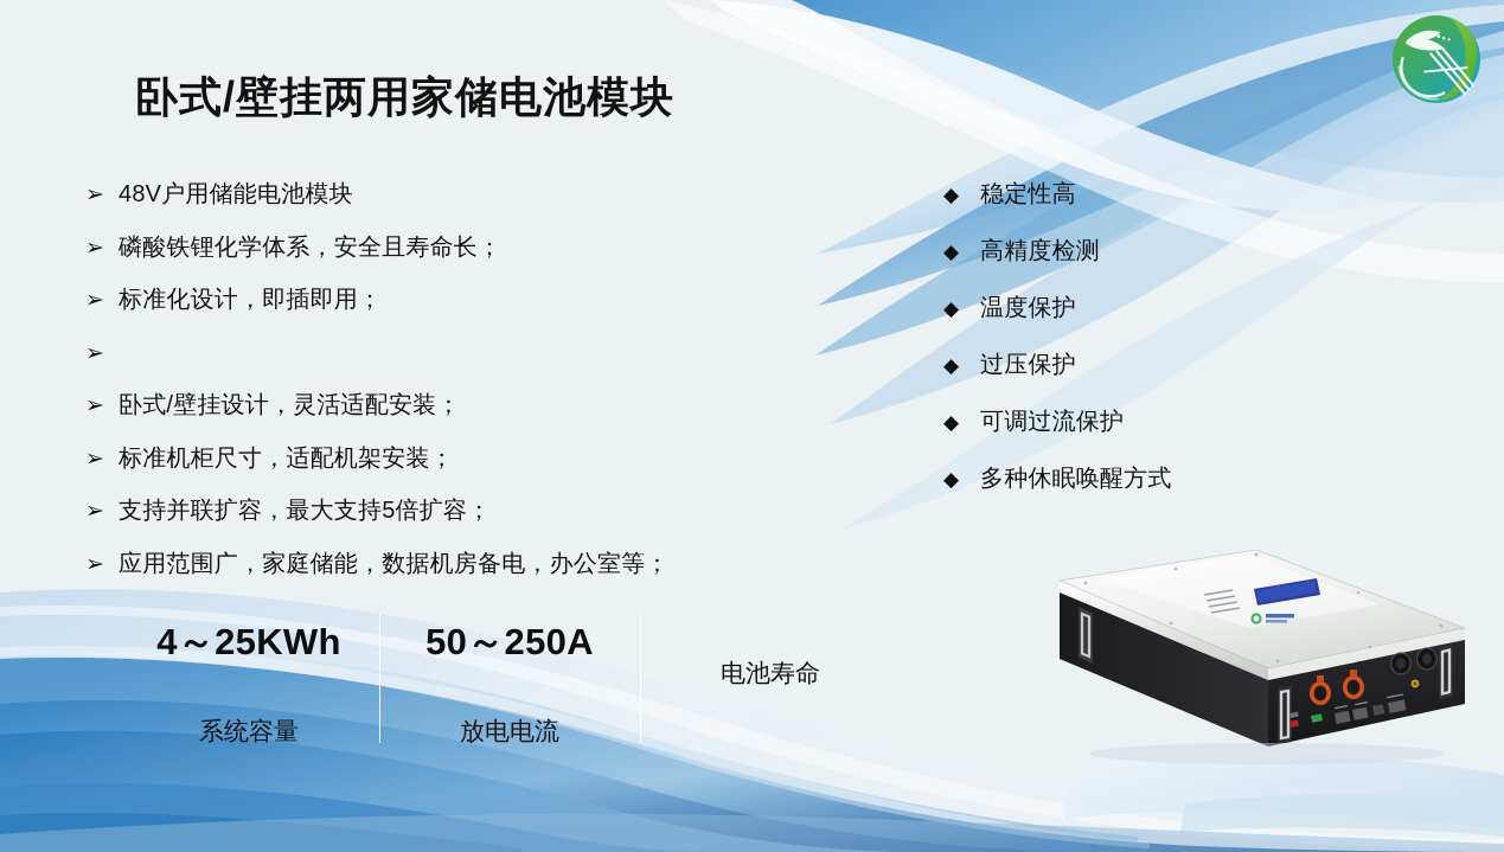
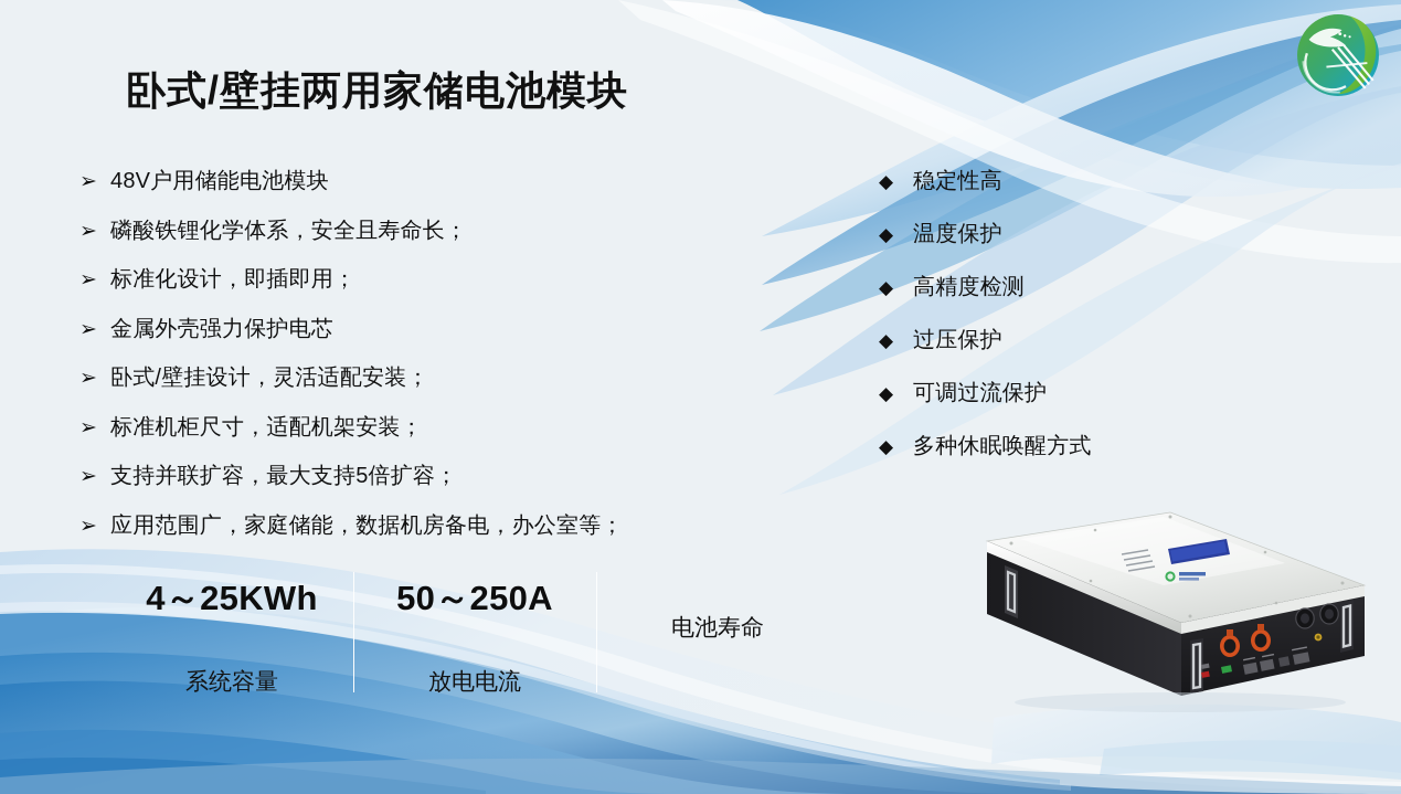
  卧式/壁挂两用家储电池模块
  ➢
  48V户用储能电池模块
  ➢
  磷酸铁锂化学体系，安全且寿命长；
  ➢
  标准化设计，即插即用；
  ➢
+ 金属外壳强力保护电芯
  ➢
  卧式/壁挂设计，灵活适配安装；
  ➢
  标准机柜尺寸，适配机架安装；
  ➢
  支持并联扩容，最大支持5倍扩容；
  ➢
  应用范围广，家庭储能，数据机房备电，办公室等；
  ◆
  稳定性高
  ◆
- 高精度检测
+ 温度保护
  ◆
- 温度保护
+ 高精度检测
  ◆
  过压保护
  ◆
  可调过流保护
  ◆
  多种休眠唤醒方式
  4～25KWh
  系统容量
  50～250A
  放电电流
  电池寿命
